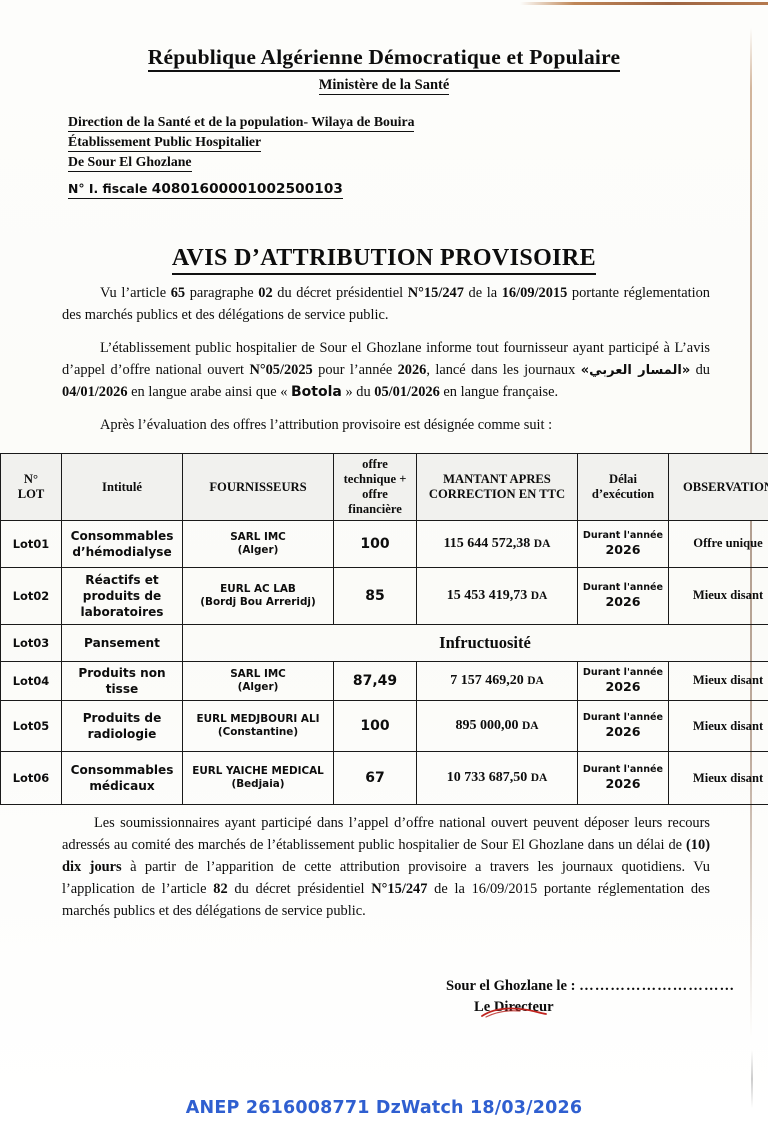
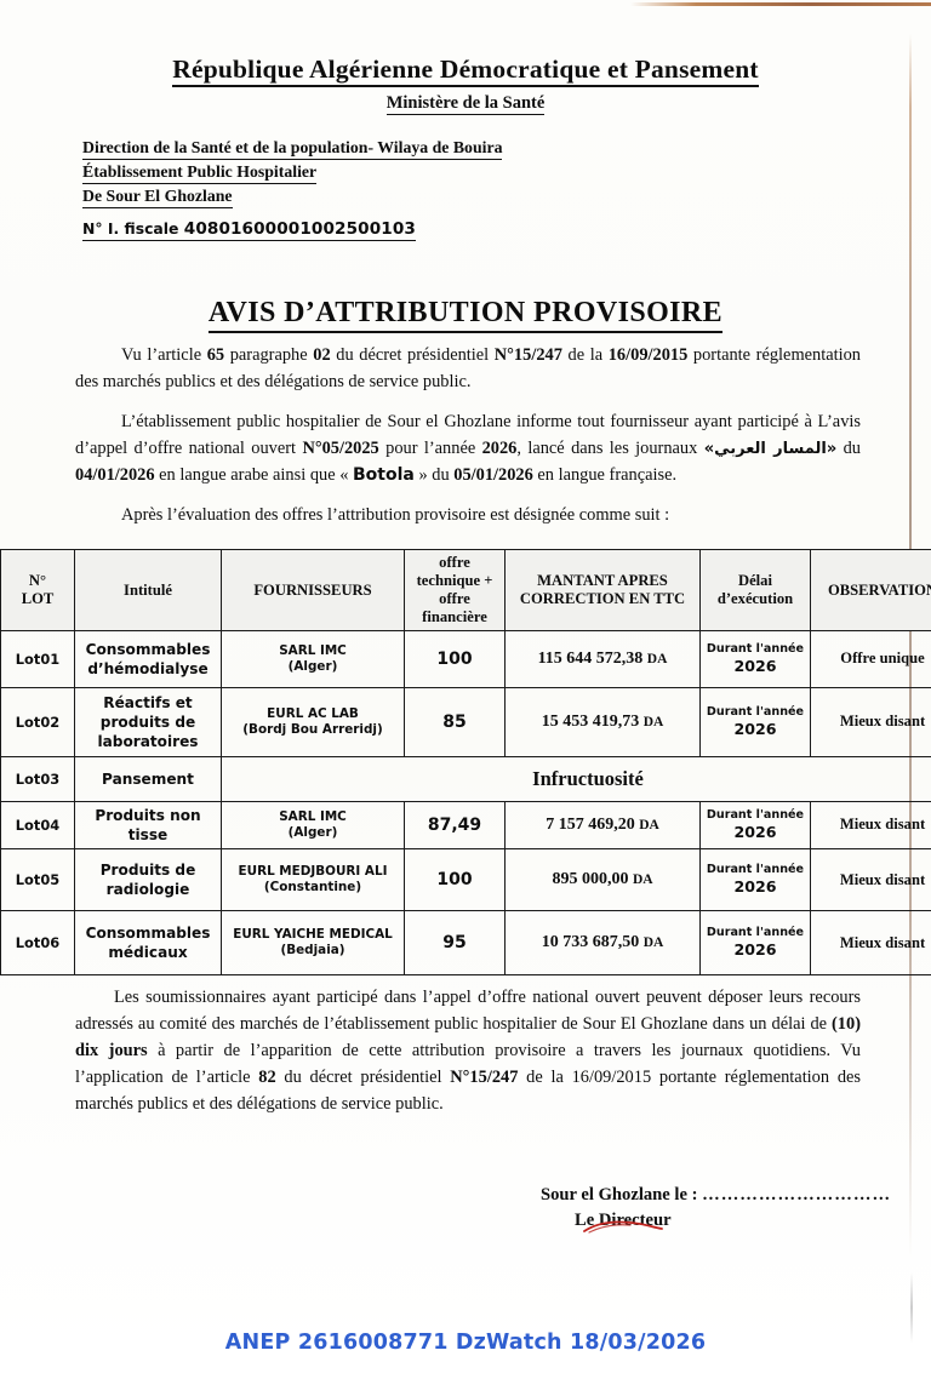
- République Algérienne Démocratique et Populaire
+ République Algérienne Démocratique et Pansement
  Ministère de la Santé
  Direction de la Santé et de la population- Wilaya de Bouira
  Établissement Public Hospitalier
  De Sour El Ghozlane
  N° I. fiscale 40801600001002500103
  AVIS D’ATTRIBUTION PROVISOIRE
  Vu l’article 65 paragraphe 02 du décret présidentiel N°15/247 de la 16/09/2015 portante réglementation des marchés publics et des délégations de service public.
  L’établissement public hospitalier de Sour el Ghozlane informe tout fournisseur ayant participé à L’avis d’appel d’offre national ouvert N°05/2025 pour l’année 2026, lancé dans les journaux «المسار العربي» du 04/01/2026 en langue arabe ainsi que « Botola » du 05/01/2026 en langue française.
  Après l’évaluation des offres l’attribution provisoire est désignée comme suit :
  N° LOT	Intitulé	FOURNISSEURS	offre technique + offre financière	MANTANT APRES CORRECTION EN TTC	Délai d’exécution	OBSERVATIO
  Lot01	Consommables d’hémodialyse	SARL IMC (Alger)	100	115 644 572,38 DA	Durant l'année 2026	Offre unique
  Lot02	Réactifs et produits de laboratoires	EURL AC LAB (Bordj Bou Arreridj)	85	15 453 419,73 DA	Durant l'année 2026	Mieux disant
  Lot03	Pansement	Infructuosité
  Lot04	Produits non tisse	SARL IMC (Alger)	87,49	7 157 469,20 DA	Durant l'année 2026	Mieux disant
  Lot05	Produits de radiologie	EURL MEDJBOURI ALI (Constantine)	100	895 000,00 DA	Durant l'année 2026	Mieux disant
- Lot06	Consommables médicaux	EURL YAICHE MEDICAL (Bedjaia)	67	10 733 687,50 DA	Durant l'année 2026	Mieux disant
+ Lot06	Consommables médicaux	EURL YAICHE MEDICAL (Bedjaia)	95	10 733 687,50 DA	Durant l'année 2026	Mieux disant
  Les soumissionnaires ayant participé dans l’appel d’offre national ouvert peuvent déposer leurs recours adressés au comité des marchés de l’établissement public hospitalier de Sour El Ghozlane dans un délai de (10) dix jours à partir de l’apparition de cette attribution provisoire a travers les journaux quotidiens. Vu l’application de l’article 82 du décret présidentiel N°15/247 de la 16/09/2015 portante réglementation des marchés publics et des délégations de service public.
  Sour el Ghozlane le : …………………………
  Le Directeur
  ANEP 2616008771 DzWatch 18/03/2026
